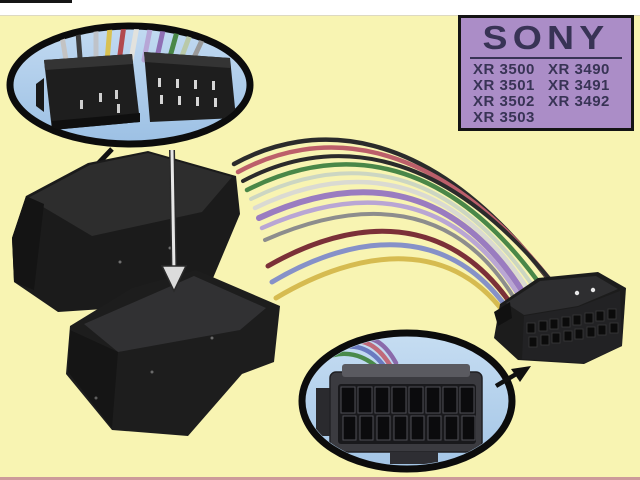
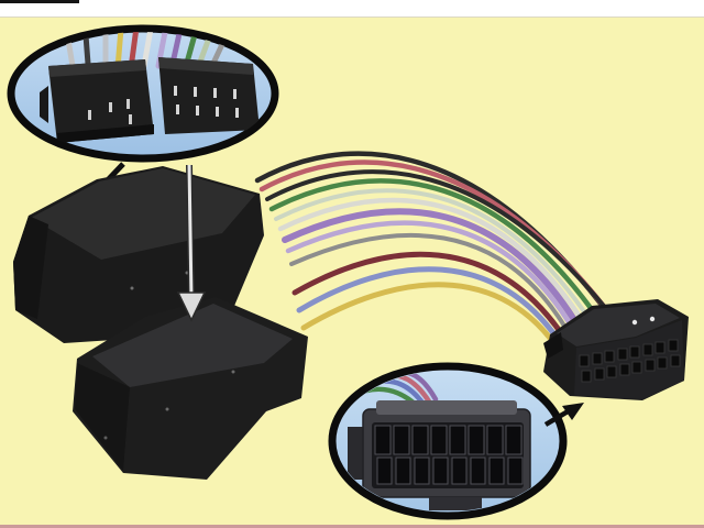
- SONY
- XR 3500
- XR 3501
- XR 3502
- XR 3503
- XR 3490
- XR 3491
- XR 3492
